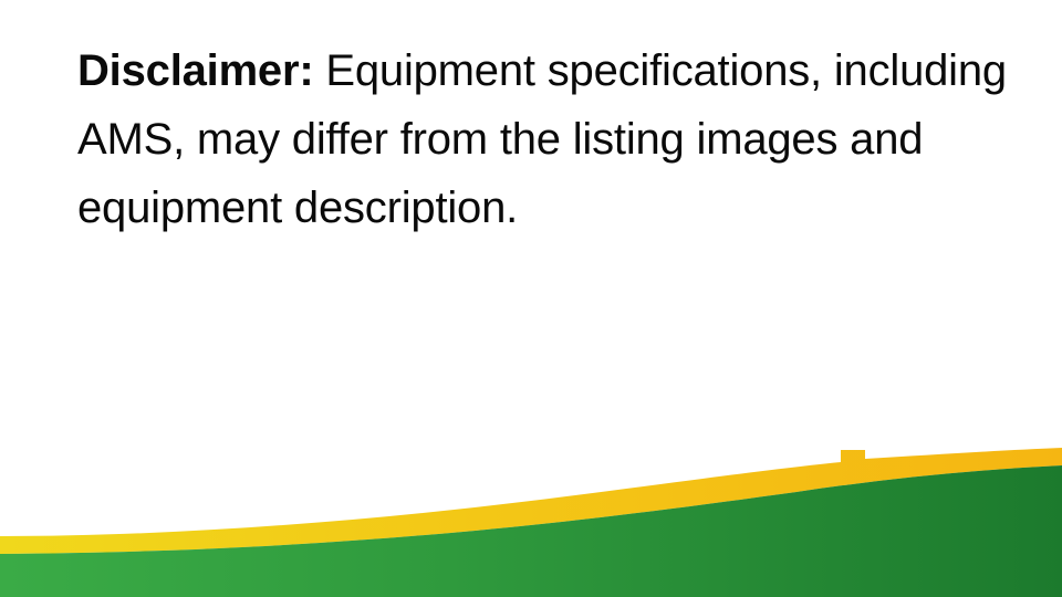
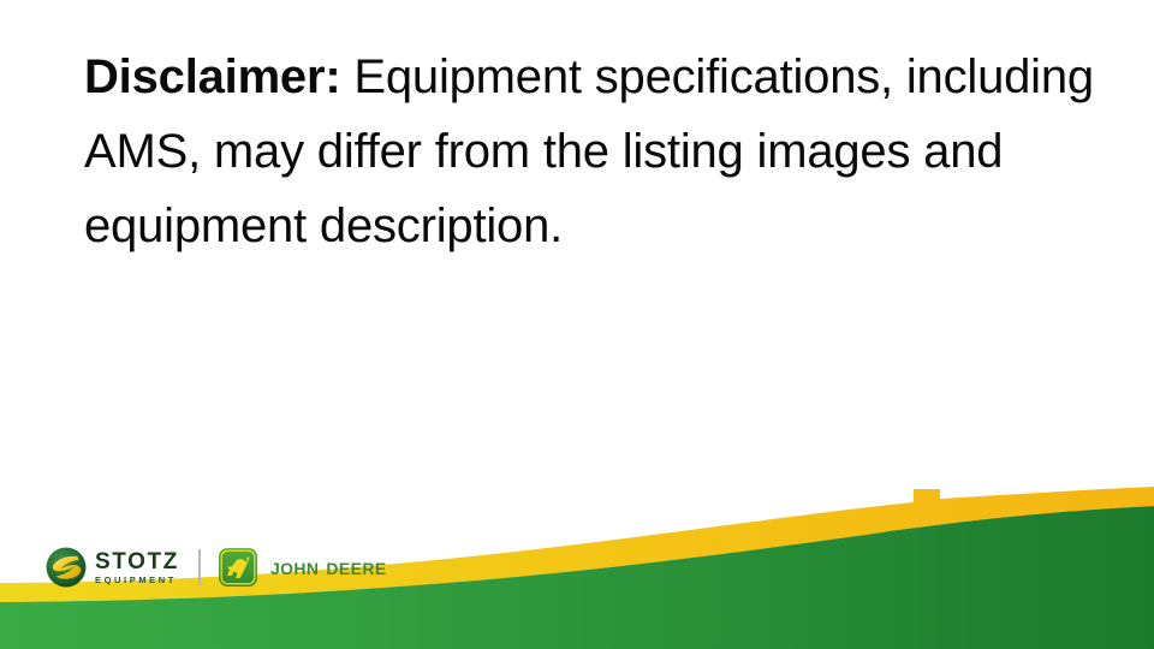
  Disclaimer: Equipment specifications, including AMS, may differ from the listing images and equipment description.
+ STOTZ
+ EQUIPMENT
+ john deere
